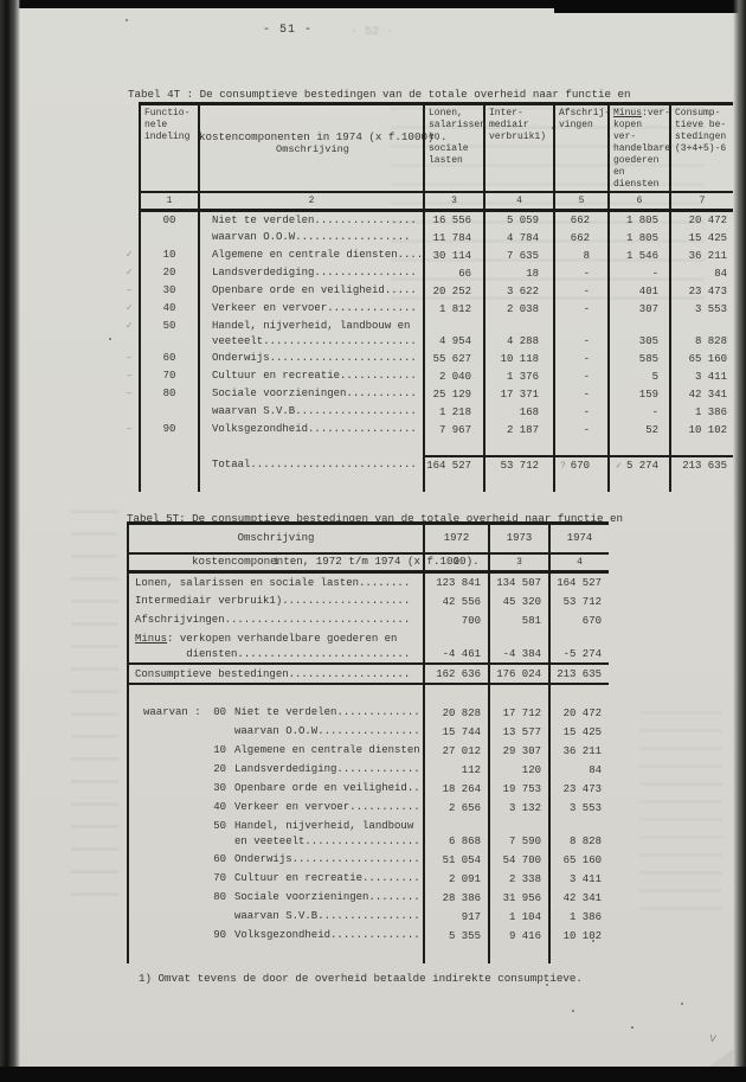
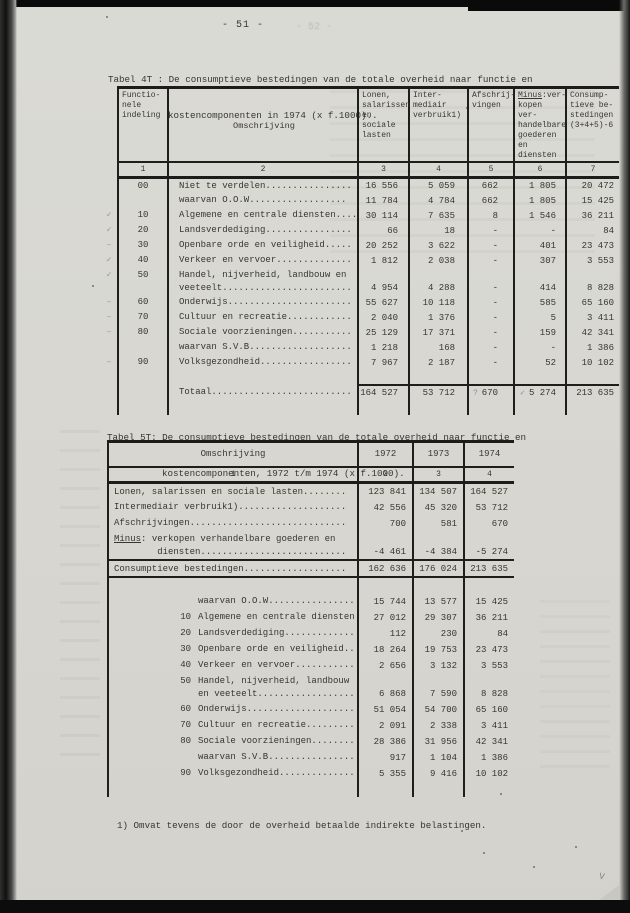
  - 51 -
  Tabel 4T : De consumptieve bestedingen van de totale overheid naar functie en
  kostencomponenten in 1974 (x f.1000)..
  Functio- nele indeling	Omschrijving	Lonen, salarissen en sociale lasten	Inter- mediair verbruik1)	Afschrij- vingen	Minus:ver- kopen ver- handelbare goederen en diensten	Consump- tieve be- stedingen (3+4+5)-6
  1	2	3	4	5	6	7
  00	Niet te verdelen................	16 556	5 059	662	1 805	20 472
  	waarvan O.O.W..................	11 784	4 784	662	1 805	15 425
  ✓ 10	Algemene en centrale diensten....	30 114	7 635	8	1 546	36 211
  ✓ 20	Landsverdediging................	66	18	-	-	84
  – 30	Openbare orde en veiligheid.....	20 252	3 622	-	401	23 473
  ✓ 40	Verkeer en vervoer..............	1 812	2 038	-	307	3 553
- ✓ 50	Handel, nijverheid, landbouw en veeteelt........................	4 954	4 288	-	305	8 828
+ ✓ 50	Handel, nijverheid, landbouw en veeteelt........................	4 954	4 288	-	414	8 828
  – 60	Onderwijs.......................	55 627	10 118	-	585	65 160
  – 70	Cultuur en recreatie............	2 040	1 376	-	5	3 411
  – 80	Sociale voorzieningen...........	25 129	17 371	-	159	42 341
  	waarvan S.V.B...................	1 218	168	-	-	1 386
  – 90	Volksgezondheid.................	7 967	2 187	-	52	10 102
  	Totaal..........................	164 527	53 712	? 670	✓ 5 274	213 635
  Tabel 5T: De consumptieve bestedingen van de totale overheid naar functie en
  kostencomponenten, 1972 t/m 1974 (x f.1000).
  Omschrijving	1972	1973	1974
  1	2	3	4
  Lonen, salarissen en sociale lasten........	123 841	134 507	164 527
  Intermediair verbruik1)....................	42 556	45 320	53 712
  Afschrijvingen.............................	700	581	670
  Minus: verkopen verhandelbare goederen en diensten...........................	-4 461	-4 384	-5 274
  Consumptieve bestedingen...................	162 636	176 024	213 635
- waarvan : 00 Niet te verdelen.............	20 828	17 712	20 472
  waarvan O.O.W................	15 744	13 577	15 425
  10 Algemene en centrale diensten	27 012	29 307	36 211
- 20 Landsverdediging.............	112	120	84
+ 20 Landsverdediging.............	112	230	84
  30 Openbare orde en veiligheid..	18 264	19 753	23 473
  40 Verkeer en vervoer...........	2 656	3 132	3 553
  50 Handel, nijverheid, landbouw en veeteelt..................	6 868	7 590	8 828
  60 Onderwijs....................	51 054	54 700	65 160
  70 Cultuur en recreatie.........	2 091	2 338	3 411
  80 Sociale voorzieningen........	28 386	31 956	42 341
  waarvan S.V.B................	917	1 104	1 386
  90 Volksgezondheid..............	5 355	9 416	10 102
- 1) Omvat tevens de door de overheid betaalde indirekte consumptieve.
+ 1) Omvat tevens de door de overheid betaalde indirekte belastingen.
